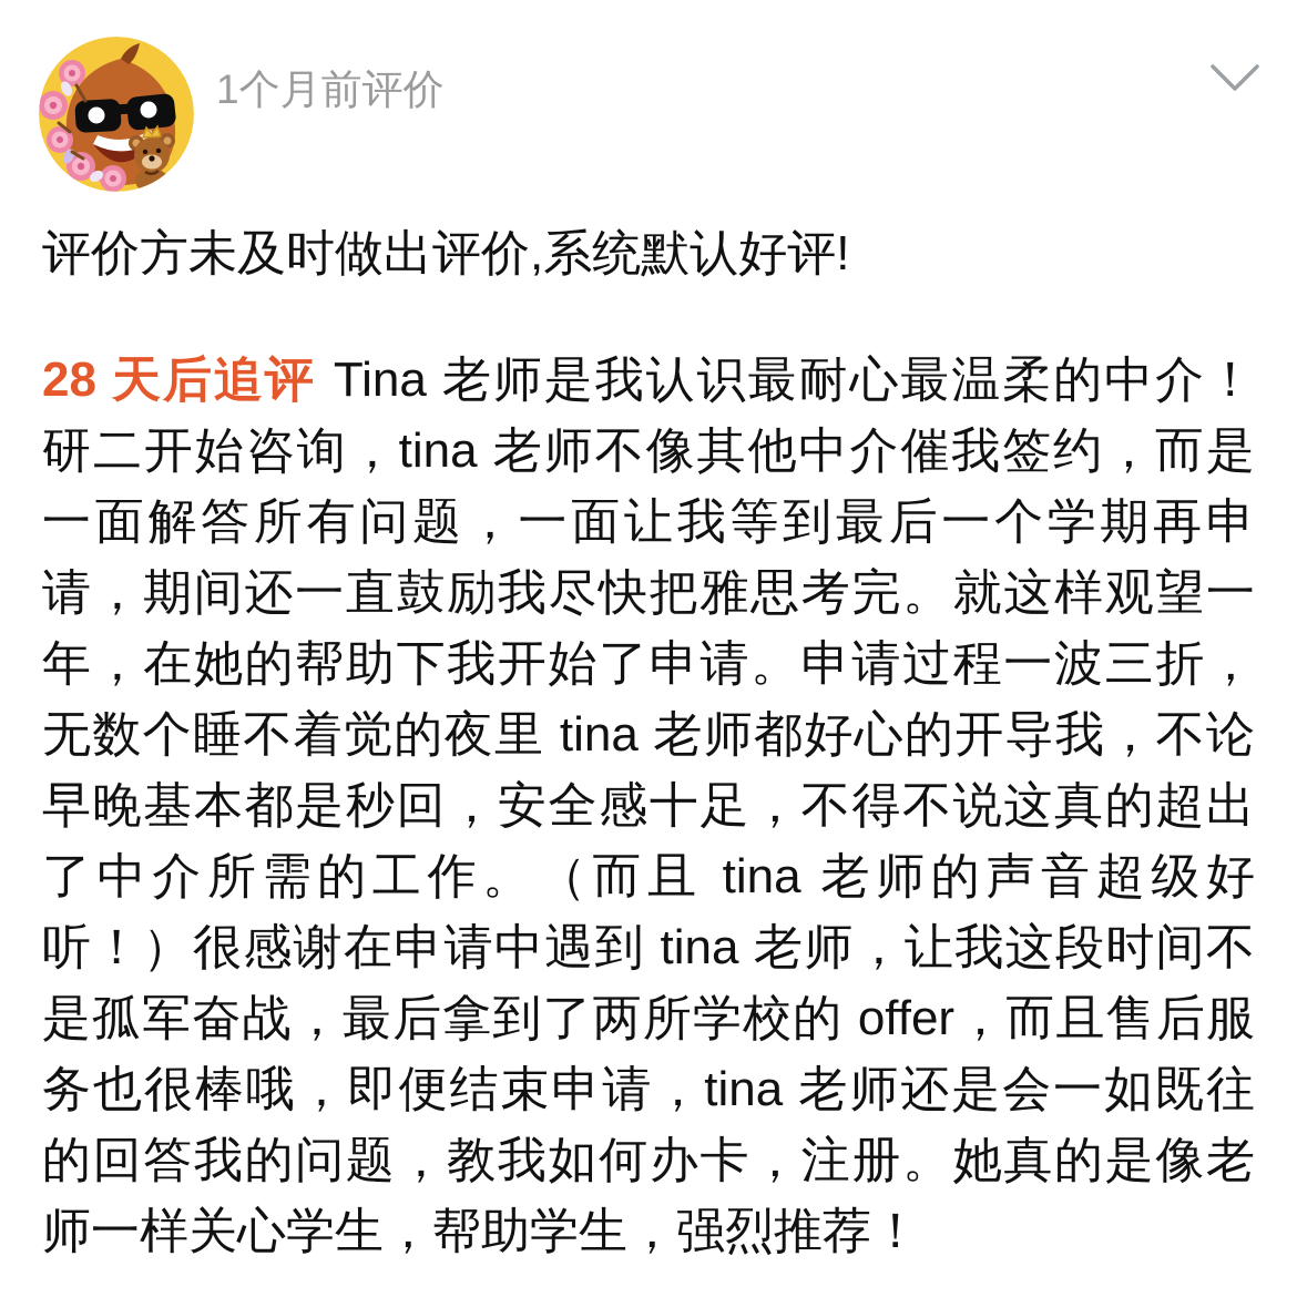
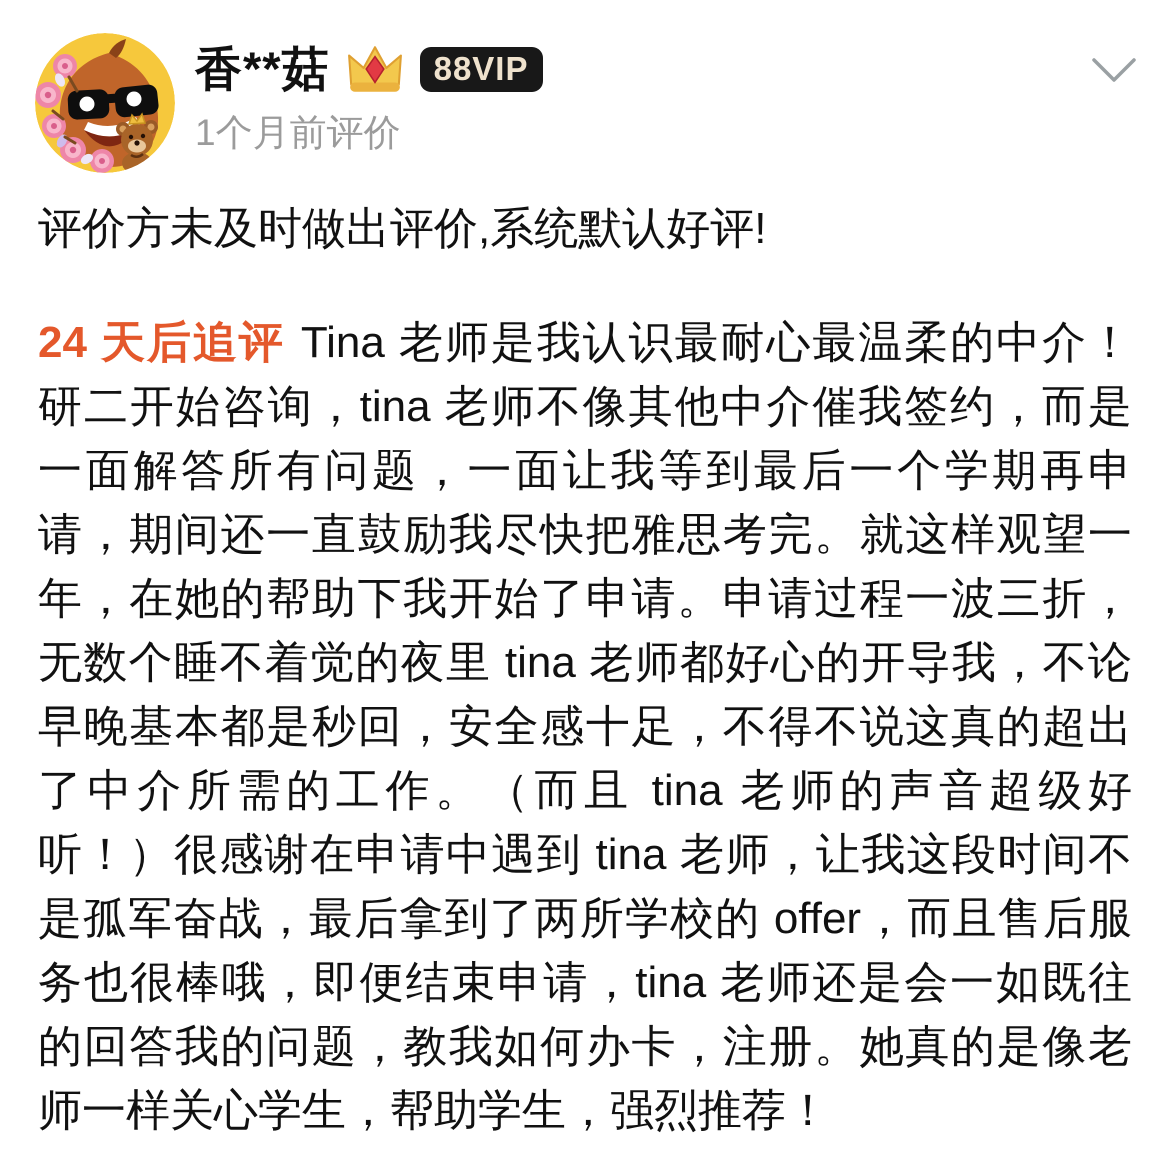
+ 香**菇
+ 88VIP
  1个月前评价
  评价方未及时做出评价,系统默认好评!
- 28 天后追评 Tina 老师是我认识最耐心最温柔的中介！研二开始咨询，tina 老师不像其他中介催我签约，而是一面解答所有问题，一面让我等到最后一个学期再申请，期间还一直鼓励我尽快把雅思考完。就这样观望一年，在她的帮助下我开始了申请。申请过程一波三折，无数个睡不着觉的夜里 tina 老师都好心的开导我，不论早晚基本都是秒回，安全感十足，不得不说这真的超出了中介所需的工作。（而且 tina 老师的声音超级好听！）很感谢在申请中遇到 tina 老师，让我这段时间不是孤军奋战，最后拿到了两所学校的 offer，而且售后服务也很棒哦，即便结束申请，tina 老师还是会一如既往的回答我的问题，教我如何办卡，注册。她真的是像老师一样关心学生，帮助学生，强烈推荐！
+ 24 天后追评 Tina 老师是我认识最耐心最温柔的中介！研二开始咨询，tina 老师不像其他中介催我签约，而是一面解答所有问题，一面让我等到最后一个学期再申请，期间还一直鼓励我尽快把雅思考完。就这样观望一年，在她的帮助下我开始了申请。申请过程一波三折，无数个睡不着觉的夜里 tina 老师都好心的开导我，不论早晚基本都是秒回，安全感十足，不得不说这真的超出了中介所需的工作。（而且 tina 老师的声音超级好听！）很感谢在申请中遇到 tina 老师，让我这段时间不是孤军奋战，最后拿到了两所学校的 offer，而且售后服务也很棒哦，即便结束申请，tina 老师还是会一如既往的回答我的问题，教我如何办卡，注册。她真的是像老师一样关心学生，帮助学生，强烈推荐！
